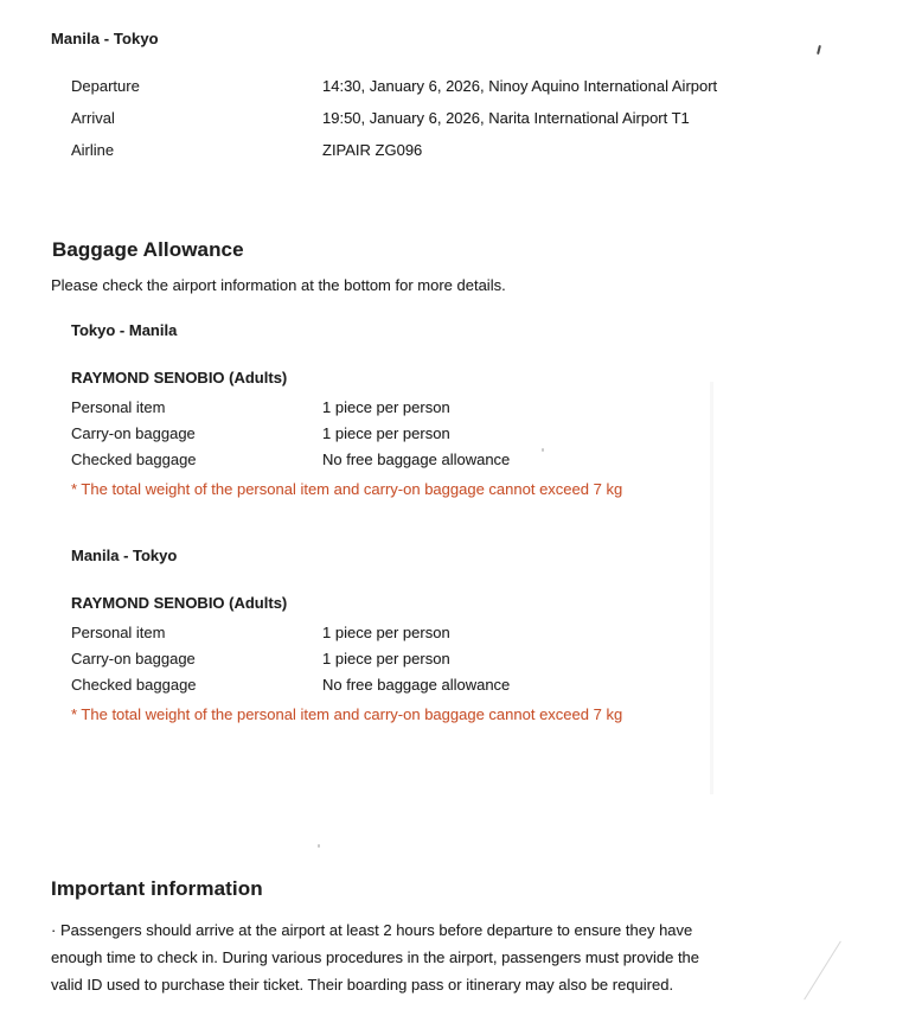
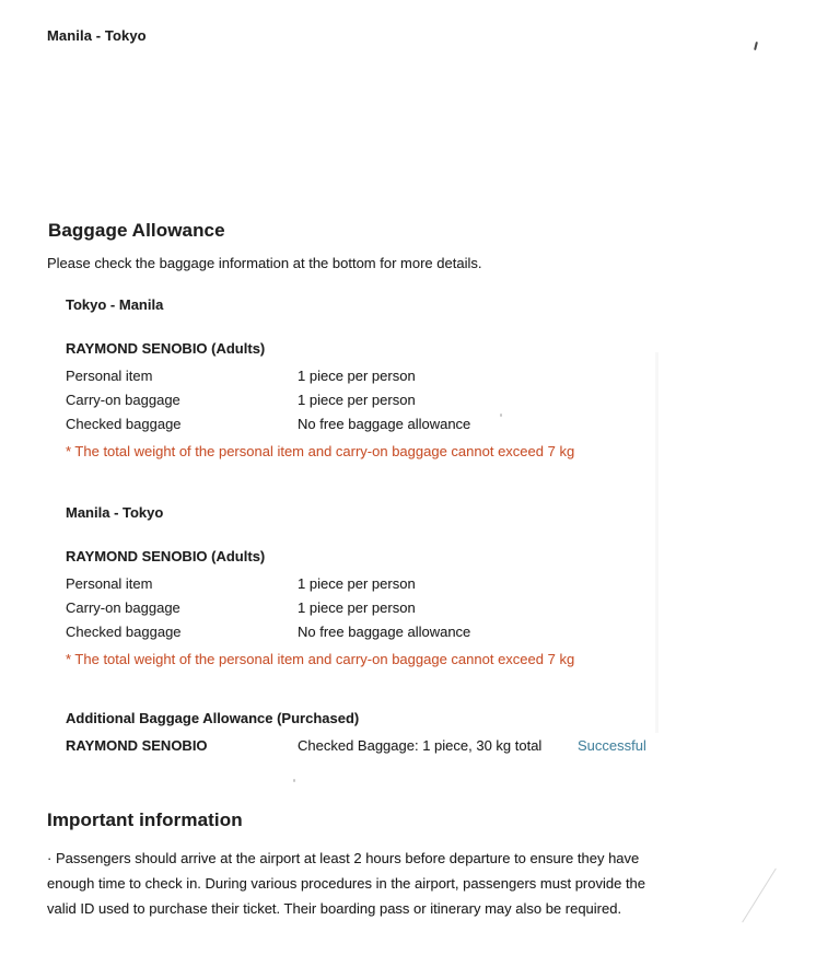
  Manila - Tokyo
- Departure
- 14:30, January 6, 2026, Ninoy Aquino International Airport
- Arrival
- 19:50, January 6, 2026, Narita International Airport T1
- Airline
- ZIPAIR ZG096
  Baggage Allowance
- Please check the airport information at the bottom for more details.
+ Please check the baggage information at the bottom for more details.
  Tokyo - Manila
  RAYMOND SENOBIO (Adults)
  Personal item
  1 piece per person
  Carry-on baggage
  1 piece per person
  Checked baggage
  No free baggage allowance
  * The total weight of the personal item and carry-on baggage cannot exceed 7 kg
  Manila - Tokyo
  RAYMOND SENOBIO (Adults)
  Personal item
  1 piece per person
  Carry-on baggage
  1 piece per person
  Checked baggage
  No free baggage allowance
  * The total weight of the personal item and carry-on baggage cannot exceed 7 kg
+ Additional Baggage Allowance (Purchased)
+ RAYMOND SENOBIO
+ Checked Baggage: 1 piece, 30 kg total
+ Successful
  Important information
  · Passengers should arrive at the airport at least 2 hours before departure to ensure they have enough time to check in. During various procedures in the airport, passengers must provide the valid ID used to purchase their ticket. Their boarding pass or itinerary may also be required.
